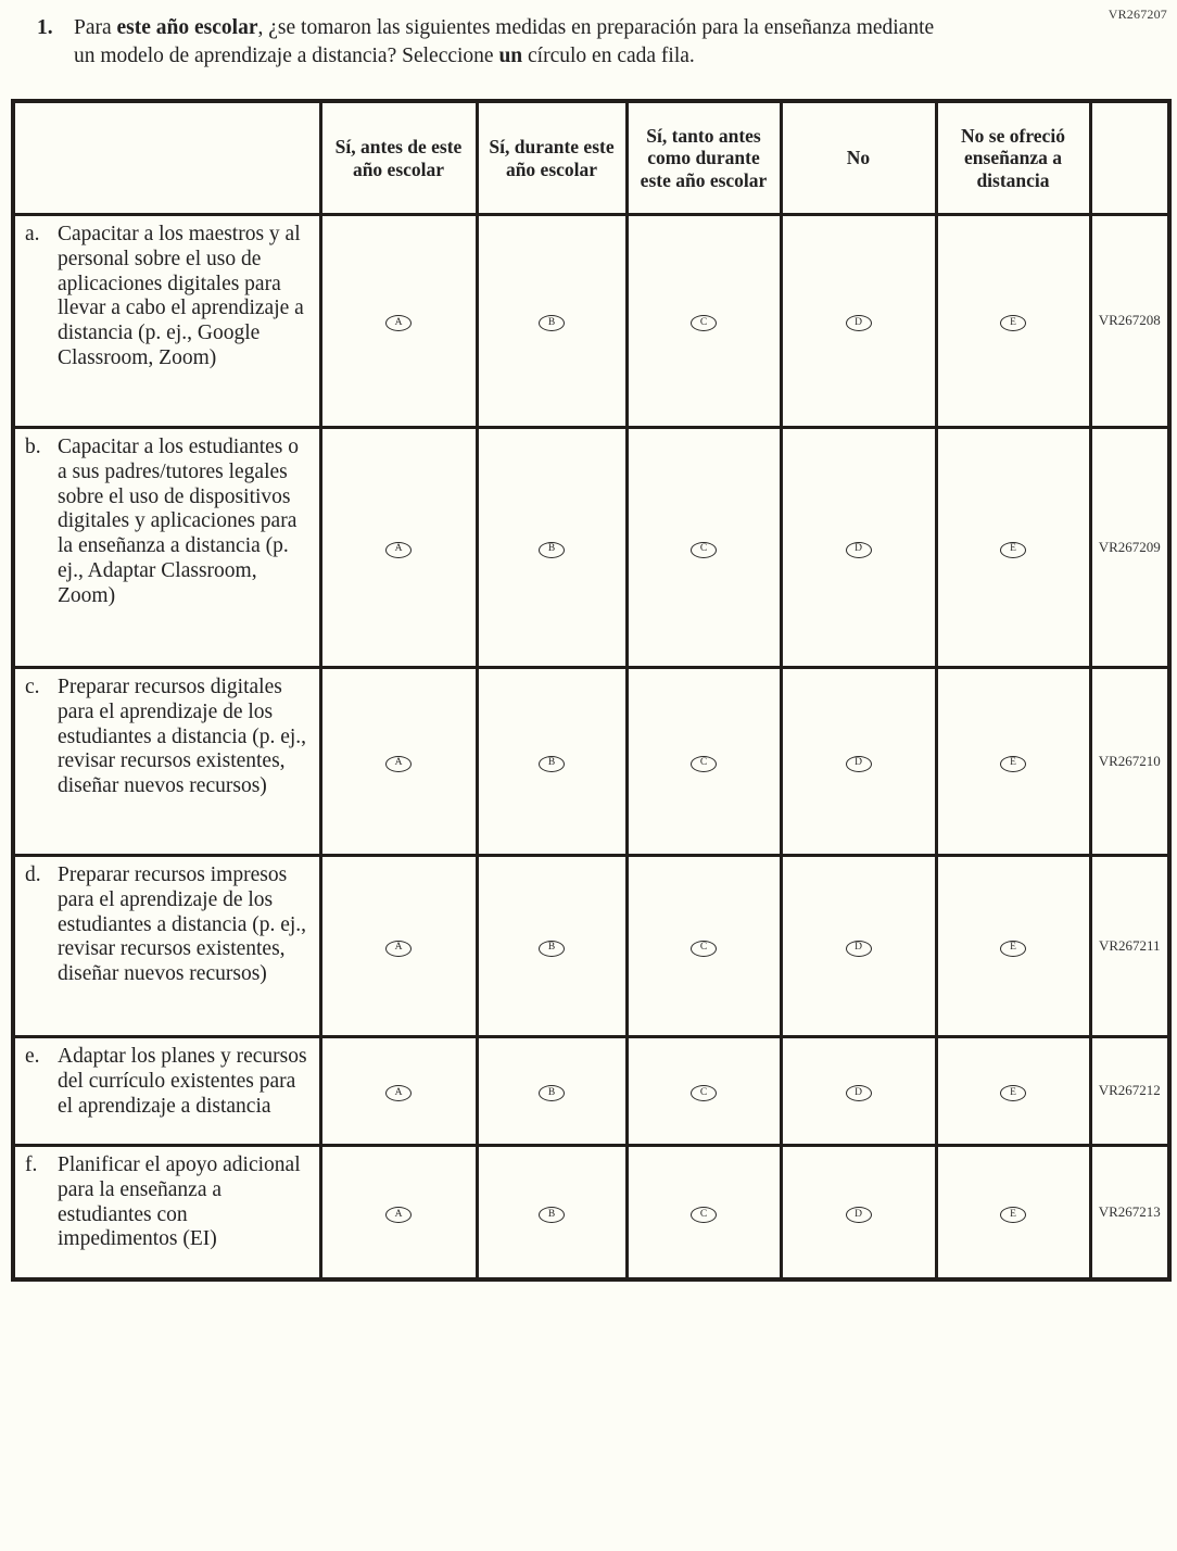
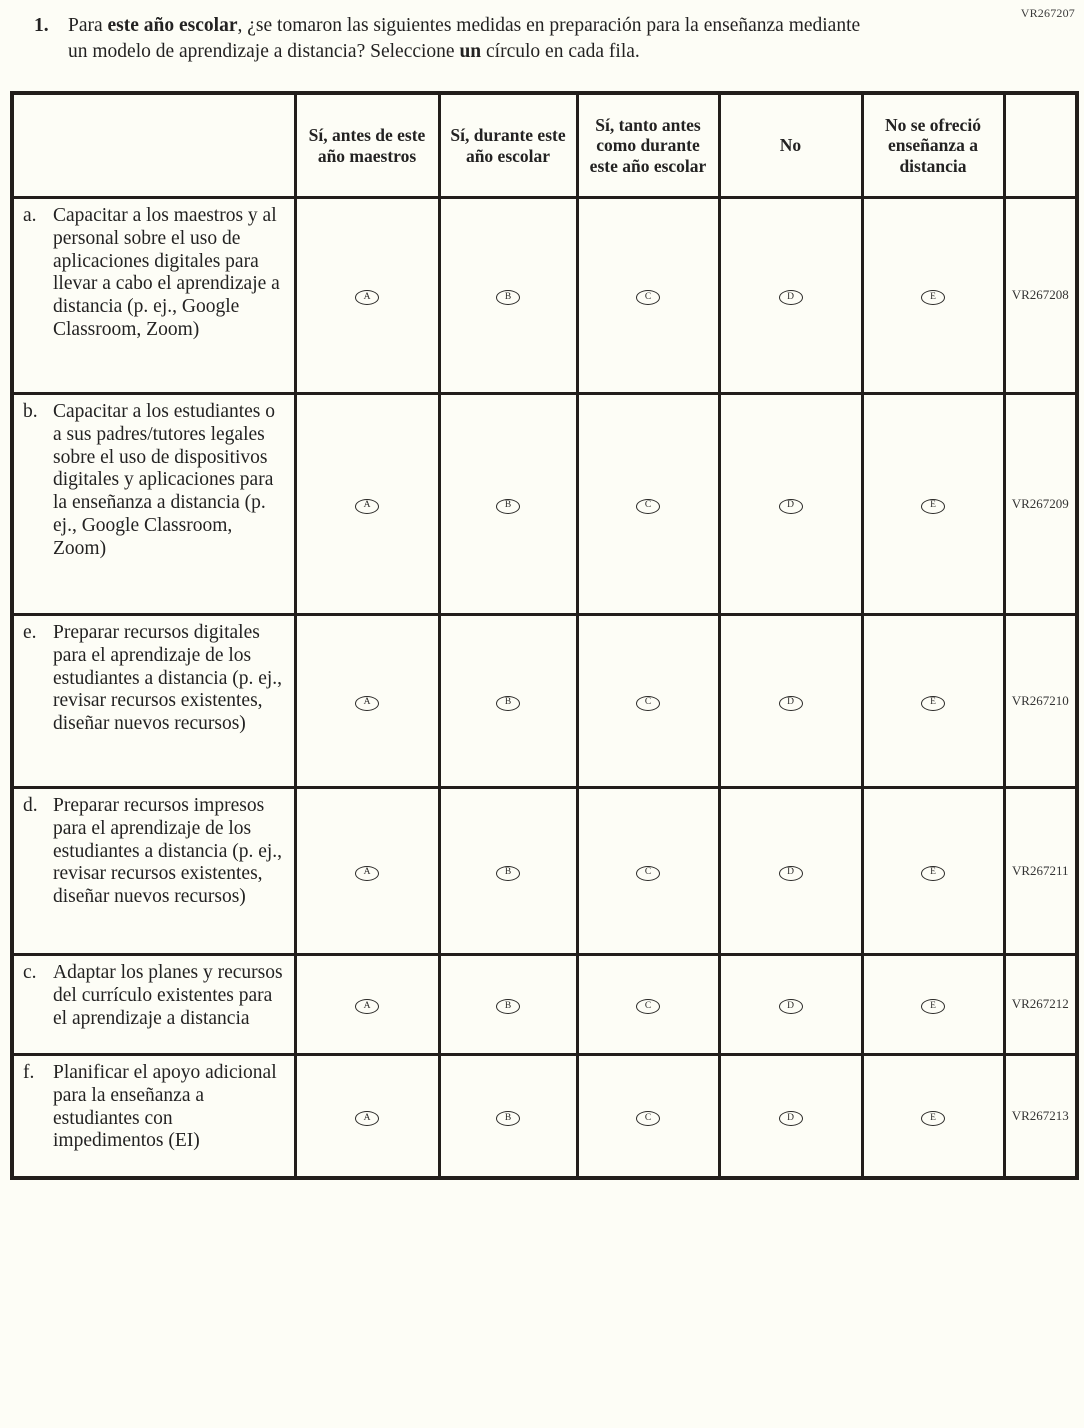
  VR267207
  1.
  Para este año escolar, ¿se tomaron las siguientes medidas en preparación para la enseñanza mediante un modelo de aprendizaje a distancia? Seleccione un círculo en cada fila.
- 	Sí, antes de este año escolar	Sí, durante este año escolar	Sí, tanto antes como durante este año escolar	No	No se ofreció enseñanza a distancia
+ 	Sí, antes de este año maestros	Sí, durante este año escolar	Sí, tanto antes como durante este año escolar	No	No se ofreció enseñanza a distancia
  a. Capacitar a los maestros y al personal sobre el uso de aplicaciones digitales para llevar a cabo el aprendizaje a distancia (p. ej., Google Classroom, Zoom)	A	B	C	D	E	VR267208
- b. Capacitar a los estudiantes o a sus padres/tutores legales sobre el uso de dispositivos digitales y aplicaciones para la enseñanza a distancia (p. ej., Adaptar Classroom, Zoom)	A	B	C	D	E	VR267209
+ b. Capacitar a los estudiantes o a sus padres/tutores legales sobre el uso de dispositivos digitales y aplicaciones para la enseñanza a distancia (p. ej., Google Classroom, Zoom)	A	B	C	D	E	VR267209
- c. Preparar recursos digitales para el aprendizaje de los estudiantes a distancia (p. ej., revisar recursos existentes, diseñar nuevos recursos)	A	B	C	D	E	VR267210
+ e. Preparar recursos digitales para el aprendizaje de los estudiantes a distancia (p. ej., revisar recursos existentes, diseñar nuevos recursos)	A	B	C	D	E	VR267210
  d. Preparar recursos impresos para el aprendizaje de los estudiantes a distancia (p. ej., revisar recursos existentes, diseñar nuevos recursos)	A	B	C	D	E	VR267211
- e. Adaptar los planes y recursos del currículo existentes para el aprendizaje a distancia	A	B	C	D	E	VR267212
+ c. Adaptar los planes y recursos del currículo existentes para el aprendizaje a distancia	A	B	C	D	E	VR267212
  f. Planificar el apoyo adicional para la enseñanza a estudiantes con impedimentos (EI)	A	B	C	D	E	VR267213
